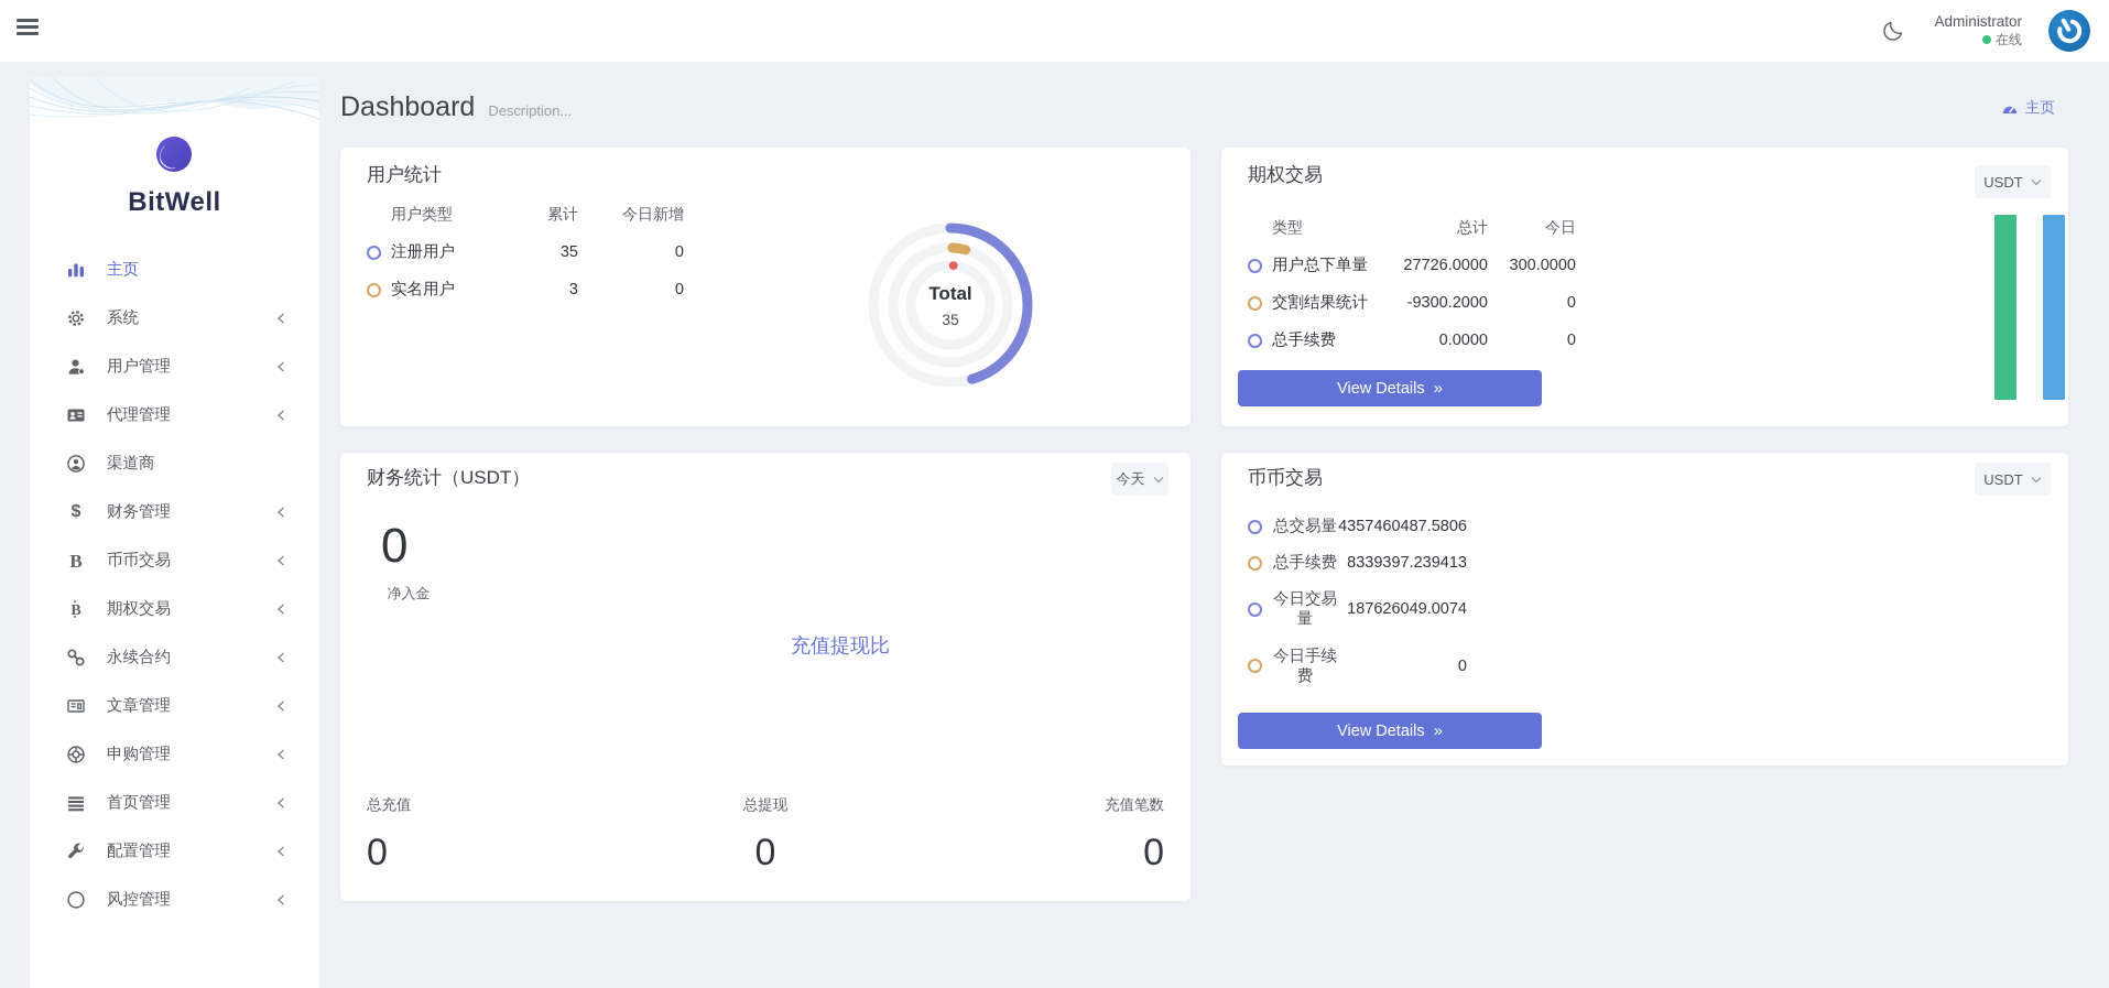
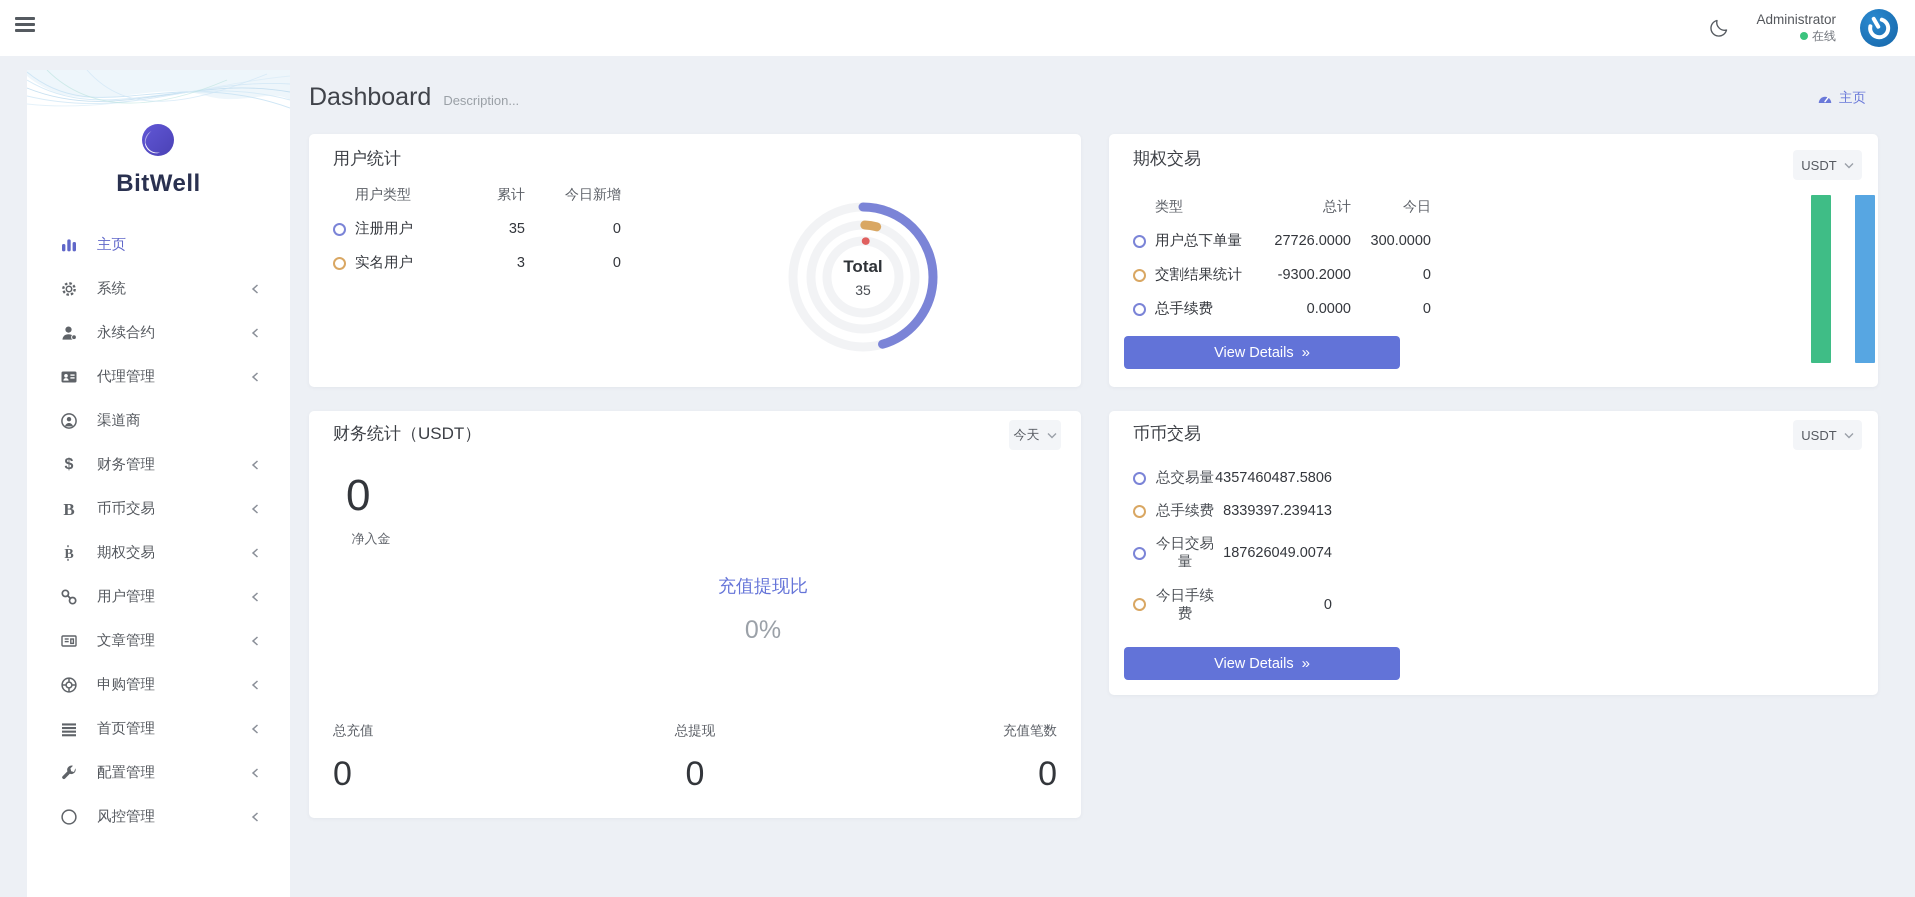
  Administrator
  在线
  BitWell
  主页
  系统
- 用户管理
+ 永续合约
  代理管理
  渠道商
  $
  财务管理
  B
  币币交易
  B
  期权交易
- 永续合约
+ 用户管理
  文章管理
  申购管理
  首页管理
  配置管理
  风控管理
  Dashboard
  Description...
  主页
  用户统计
  用户类型
  累计
  今日新增
  注册用户
  35
  0
  实名用户
  3
  0
  Total
  35
  期权交易
  USDT
  类型
  总计
  今日
  用户总下单量
  27726.0000
  300.0000
  交割结果统计
  -9300.2000
  0
  总手续费
  0.0000
  0
  View Details
  »
  财务统计（USDT）
  今天
  0
  净入金
  充值提现比
+ 0%
  总充值
  0
  总提现
  0
  充值笔数
  0
  币币交易
  USDT
  总交易量
  4357460487.5806
  总手续费
  8339397.239413
  今日交易量
  187626049.0074
  今日手续费
  0
  View Details
  »
